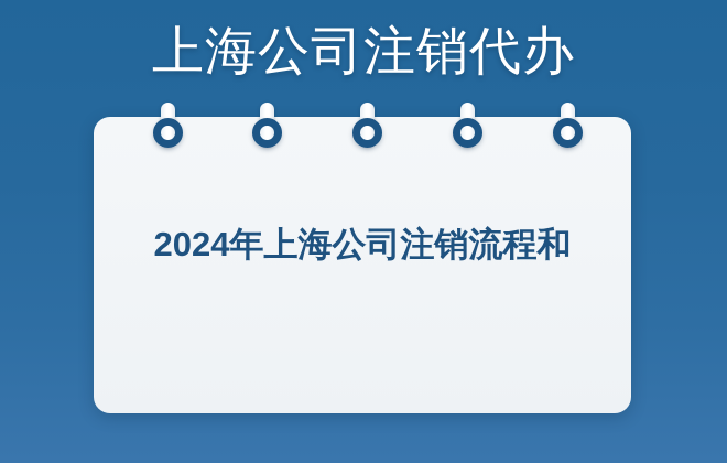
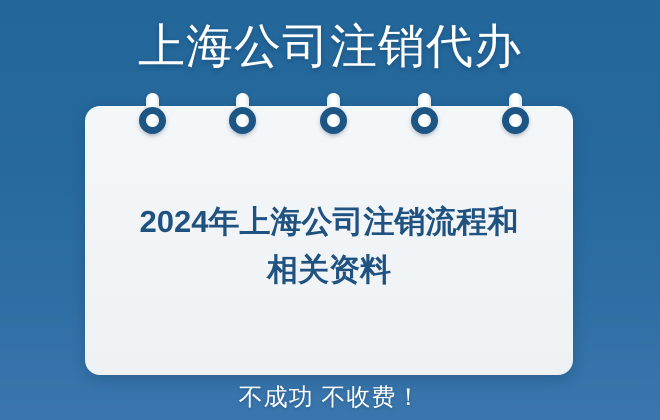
  上海公司注销代办
  2024年上海公司注销流程和
+ 相关资料
+ 不成功 不收费！
